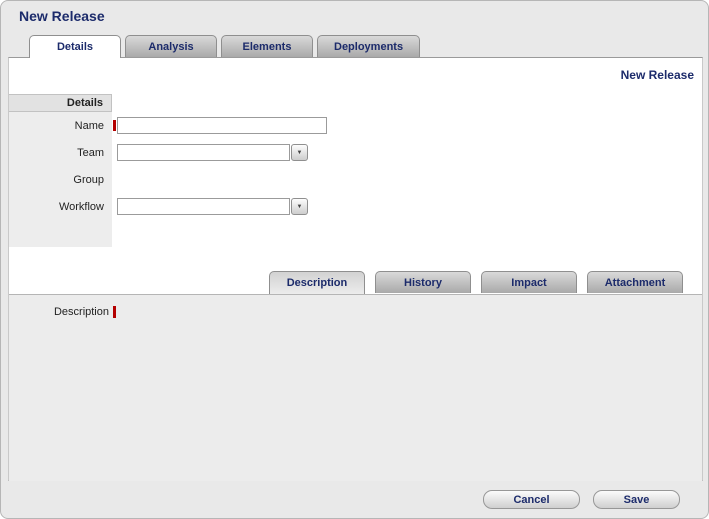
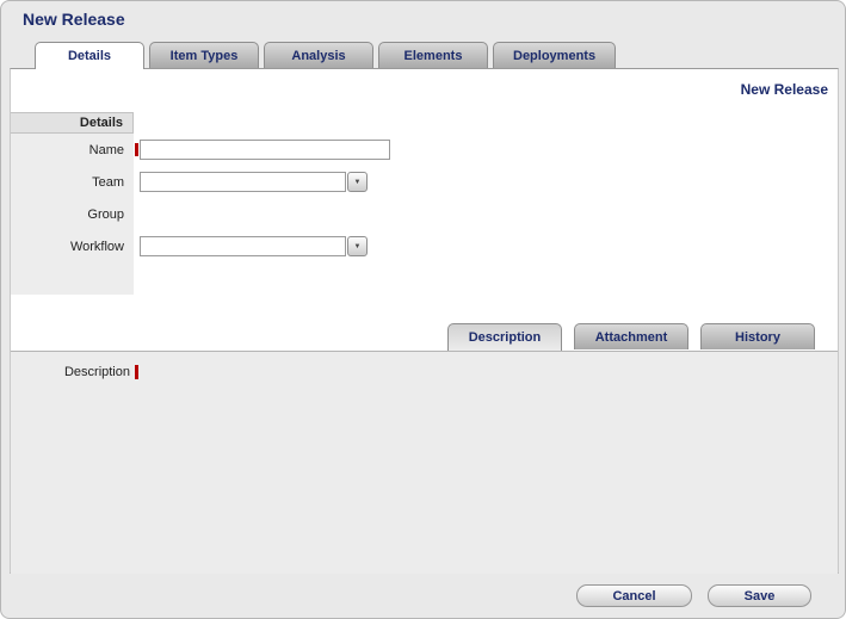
  New Release
  Details
+ Item Types
  Analysis
  Elements
  Deployments
  Description
- History
+ Attachment
- Impact
- Attachment
+ History
  New Release
  Details
  Name
  Team
  Group
  Workflow
  Description
  Cancel
  Save
